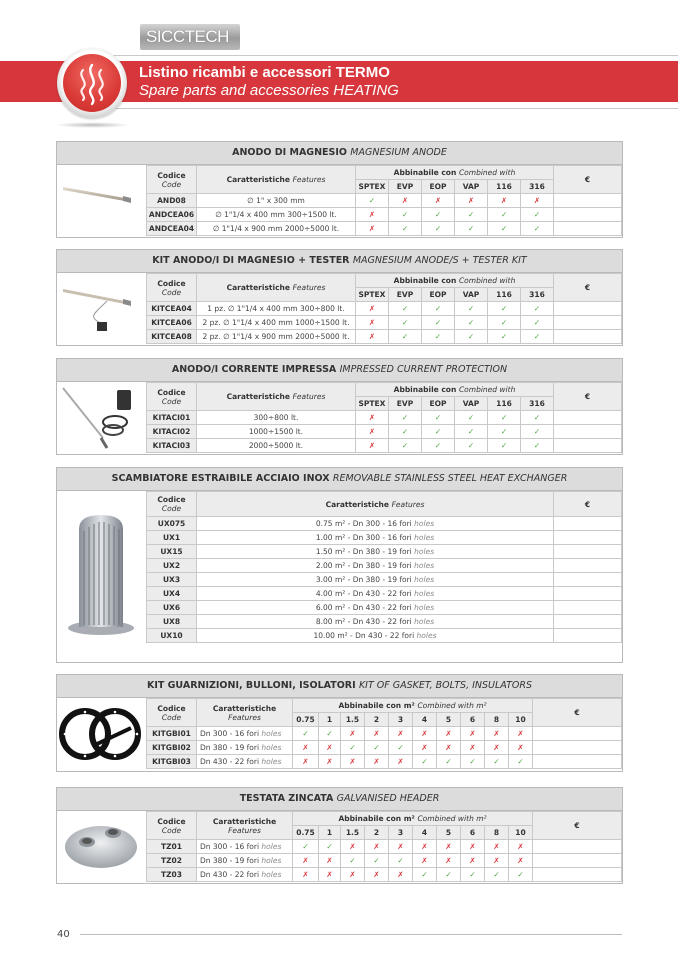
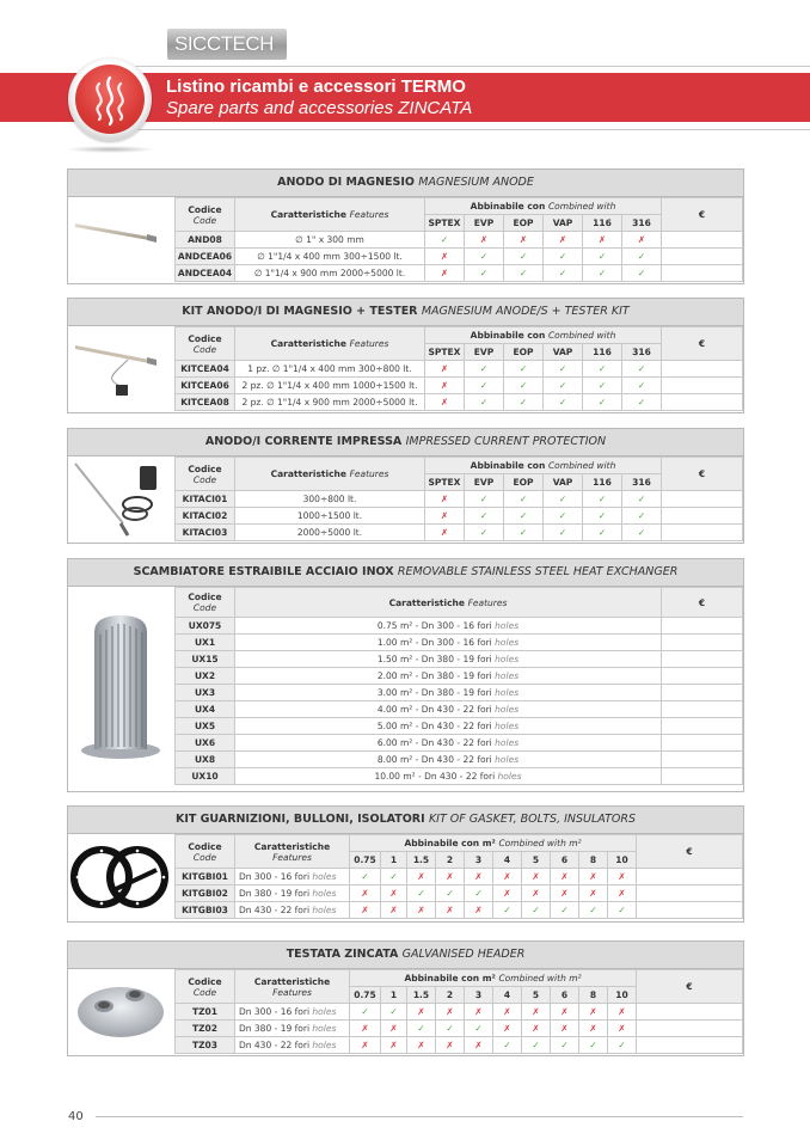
  SICCTECH
  Listino ricambi e accessori TERMO
- Spare parts and accessories HEATING
+ Spare parts and accessories ZINCATA
  ANODO DI MAGNESIO MAGNESIUM ANODE
  CodiceCode	Caratteristiche Features	Abbinabile con Combined with	€
  SPTEX	EVP	EOP	VAP	116	316
  AND08	∅ 1" x 300 mm	✓	✗	✗	✗	✗	✗
  ANDCEA06	∅ 1"1/4 x 400 mm 300÷1500 lt.	✗	✓	✓	✓	✓	✓
  ANDCEA04	∅ 1"1/4 x 900 mm 2000÷5000 lt.	✗	✓	✓	✓	✓	✓
  KIT ANODO/I DI MAGNESIO + TESTER MAGNESIUM ANODE/S + TESTER KIT
  CodiceCode	Caratteristiche Features	Abbinabile con Combined with	€
  SPTEX	EVP	EOP	VAP	116	316
  KITCEA04	1 pz. ∅ 1"1/4 x 400 mm 300÷800 lt.	✗	✓	✓	✓	✓	✓
  KITCEA06	2 pz. ∅ 1"1/4 x 400 mm 1000÷1500 lt.	✗	✓	✓	✓	✓	✓
  KITCEA08	2 pz. ∅ 1"1/4 x 900 mm 2000÷5000 lt.	✗	✓	✓	✓	✓	✓
  ANODO/I CORRENTE IMPRESSA IMPRESSED CURRENT PROTECTION
  CodiceCode	Caratteristiche Features	Abbinabile con Combined with	€
  SPTEX	EVP	EOP	VAP	116	316
  KITACI01	300÷800 lt.	✗	✓	✓	✓	✓	✓
  KITACI02	1000÷1500 lt.	✗	✓	✓	✓	✓	✓
  KITACI03	2000÷5000 lt.	✗	✓	✓	✓	✓	✓
  SCAMBIATORE ESTRAIBILE ACCIAIO INOX REMOVABLE STAINLESS STEEL HEAT EXCHANGER
  CodiceCode	Caratteristiche Features	€
  UX075	0.75 m² - Dn 300 - 16 fori holes
  UX1	1.00 m² - Dn 300 - 16 fori holes
  UX15	1.50 m² - Dn 380 - 19 fori holes
  UX2	2.00 m² - Dn 380 - 19 fori holes
  UX3	3.00 m² - Dn 380 - 19 fori holes
  UX4	4.00 m² - Dn 430 - 22 fori holes
+ UX5	5.00 m² - Dn 430 - 22 fori holes
  UX6	6.00 m² - Dn 430 - 22 fori holes
  UX8	8.00 m² - Dn 430 - 22 fori holes
  UX10	10.00 m² - Dn 430 - 22 fori holes
  KIT GUARNIZIONI, BULLONI, ISOLATORI KIT OF GASKET, BOLTS, INSULATORS
  CodiceCode	CaratteristicheFeatures	Abbinabile con m² Combined with m²	€
  0.75	1	1.5	2	3	4	5	6	8	10
  KITGBI01	Dn 300 - 16 fori holes	✓	✓	✗	✗	✗	✗	✗	✗	✗	✗
  KITGBI02	Dn 380 - 19 fori holes	✗	✗	✓	✓	✓	✗	✗	✗	✗	✗
  KITGBI03	Dn 430 - 22 fori holes	✗	✗	✗	✗	✗	✓	✓	✓	✓	✓
  TESTATA ZINCATA GALVANISED HEADER
  CodiceCode	CaratteristicheFeatures	Abbinabile con m² Combined with m²	€
  0.75	1	1.5	2	3	4	5	6	8	10
  TZ01	Dn 300 - 16 fori holes	✓	✓	✗	✗	✗	✗	✗	✗	✗	✗
  TZ02	Dn 380 - 19 fori holes	✗	✗	✓	✓	✓	✗	✗	✗	✗	✗
  TZ03	Dn 430 - 22 fori holes	✗	✗	✗	✗	✗	✓	✓	✓	✓	✓
  40
